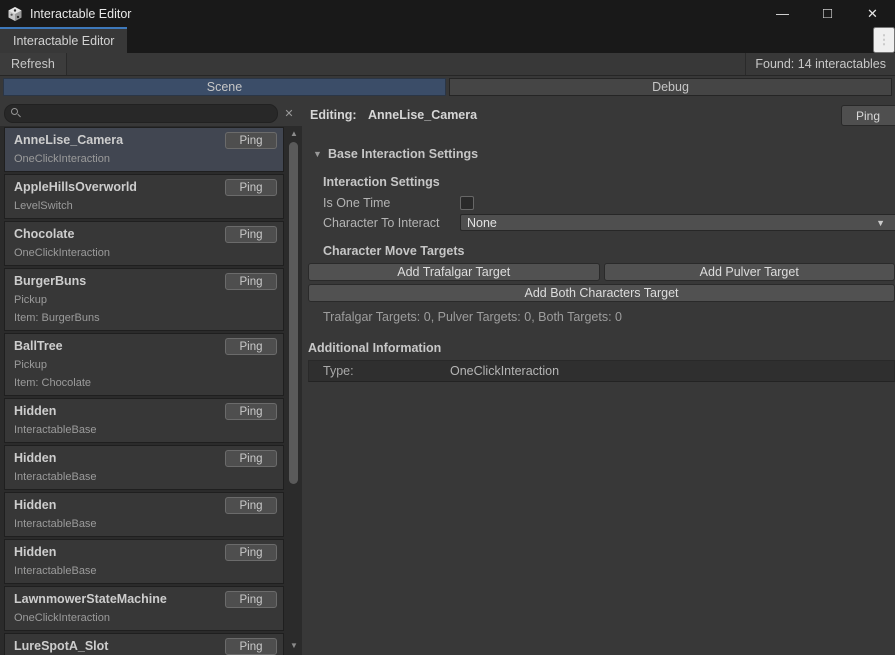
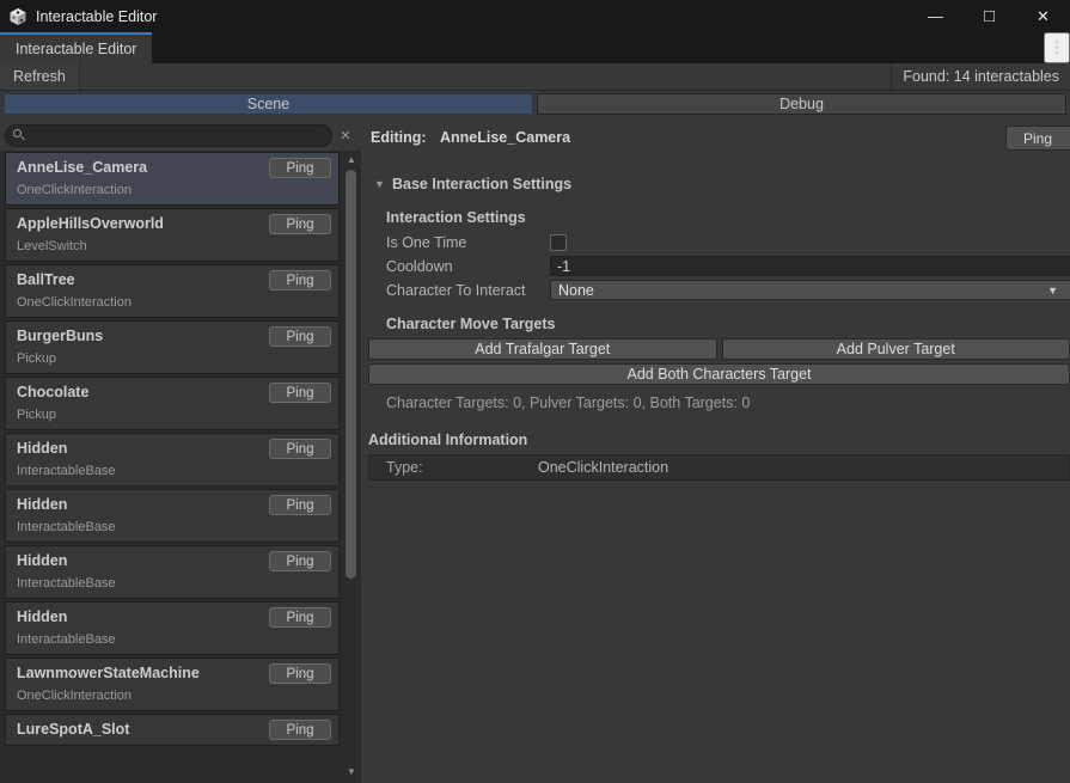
  Interactable Editor
  —
  □
  ✕
  Interactable Editor
  ⋮
  Refresh
  Found: 14 interactables
  Scene
  Debug
  ✕
  Ping
  AnneLise_Camera
  OneClickInteraction
  Ping
  AppleHillsOverworld
  LevelSwitch
  Ping
- Chocolate
+ BallTree
  OneClickInteraction
  Ping
  BurgerBuns
  Pickup
- Item: BurgerBuns
  Ping
- BallTree
+ Chocolate
  Pickup
- Item: Chocolate
  Ping
  Hidden
  InteractableBase
  Ping
  Hidden
  InteractableBase
  Ping
  Hidden
  InteractableBase
  Ping
  Hidden
  InteractableBase
  Ping
  LawnmowerStateMachine
  OneClickInteraction
  Ping
  LureSpotA_Slot
  ▲
  ▼
  Editing:
  AnneLise_Camera
  Ping
  ▼
  Base Interaction Settings
  Interaction Settings
  Is One Time
+ Cooldown
+ -1
  Character To Interact
  None
  ▼
  Character Move Targets
  Add Trafalgar Target
  Add Pulver Target
  Add Both Characters Target
- Trafalgar Targets: 0, Pulver Targets: 0, Both Targets: 0
+ Character Targets: 0, Pulver Targets: 0, Both Targets: 0
  Additional Information
  Type:
  OneClickInteraction
